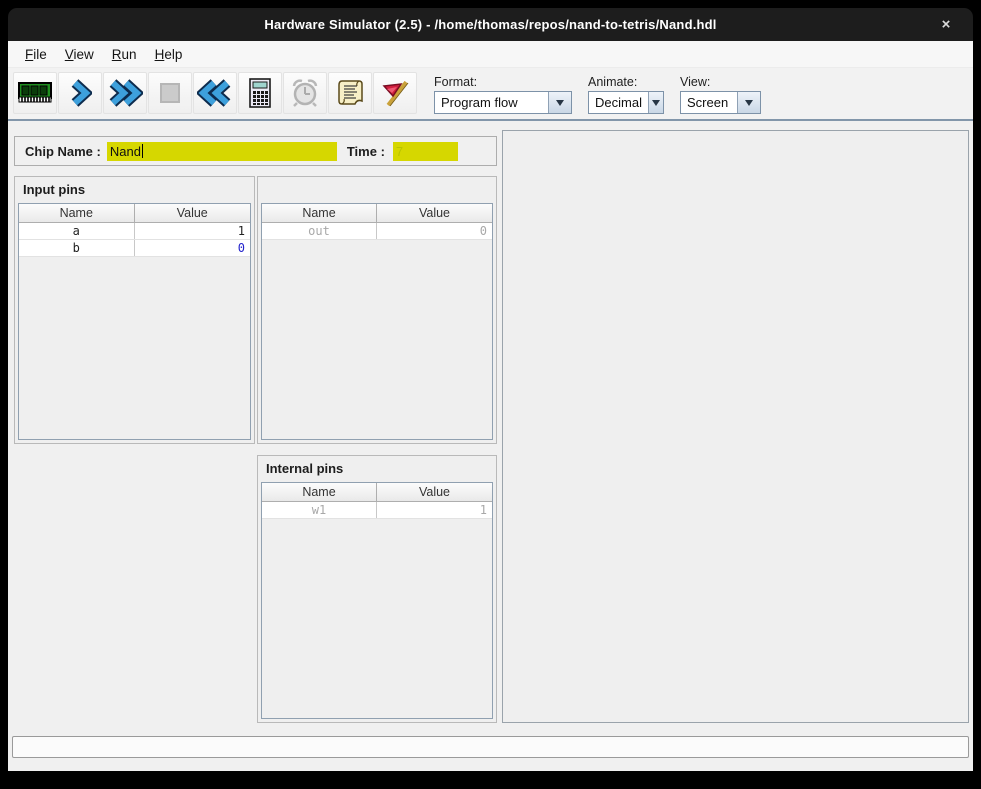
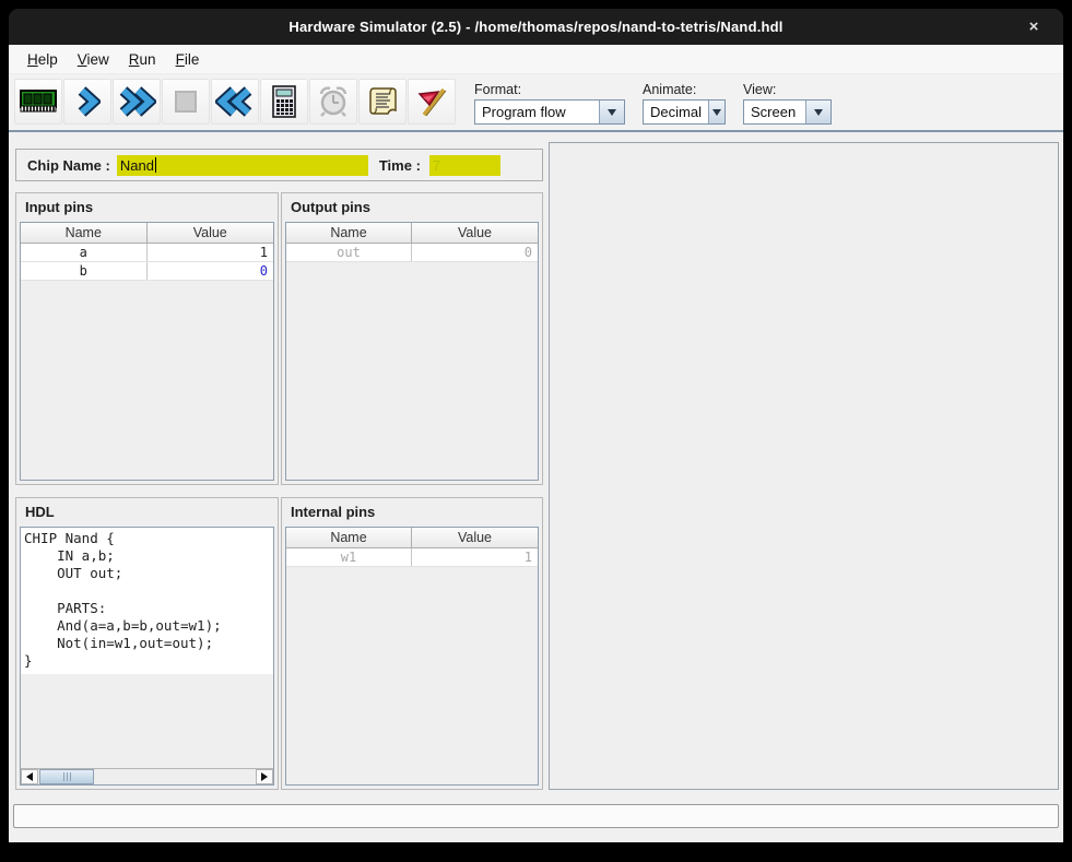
  Hardware Simulator (2.5) - /home/thomas/repos/nand-to-tetris/Nand.hdl
  ×
- File
+ Help
  View
  Run
- Help
+ File
  Format:
  Program flow
  Animate:
  Decimal
  View:
  Screen
  Chip Name :
  Nand
  Time :
  7
  Input pins
  Name
  Value
  a
  1
  b
  0
+ Output pins
  Name
  Value
  out
  0
+ HDL
+ CHIP Nand {
+ IN a,b;
+ OUT out;
+ PARTS:
+ And(a=a,b=b,out=w1);
+ Not(in=w1,out=out);
+ }
  Internal pins
  Name
  Value
  w1
  1
